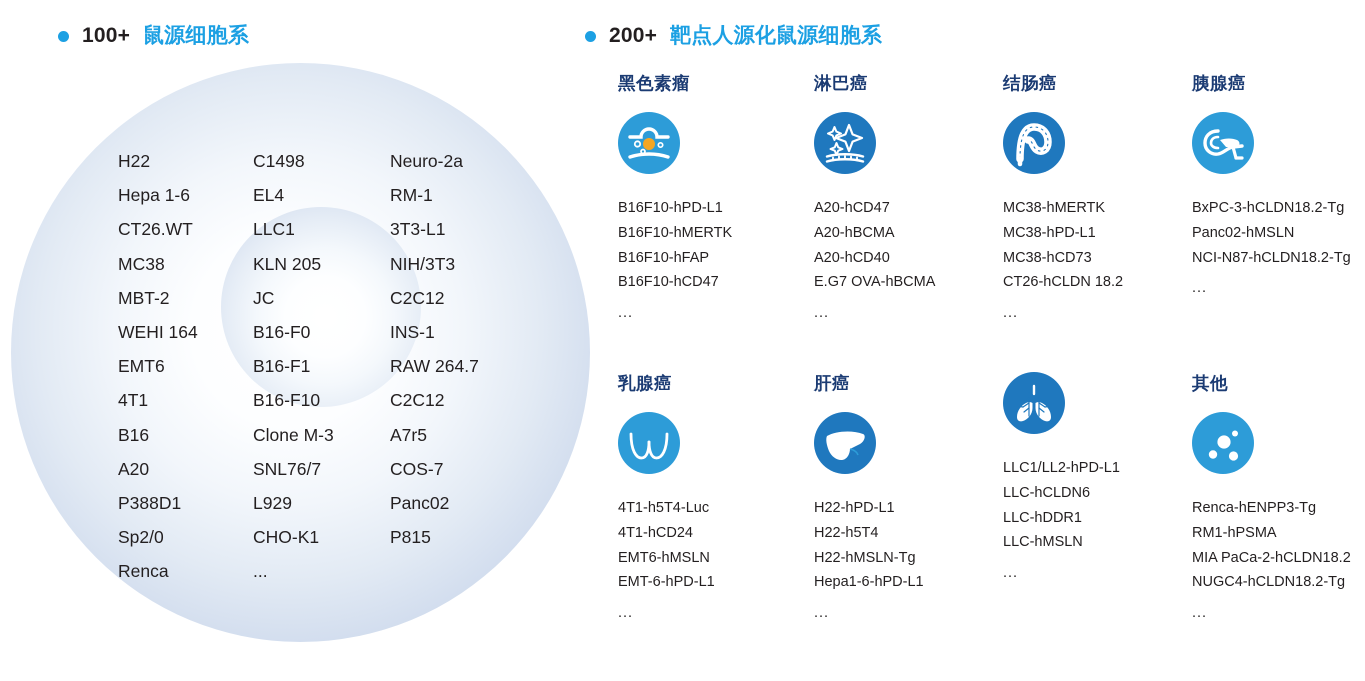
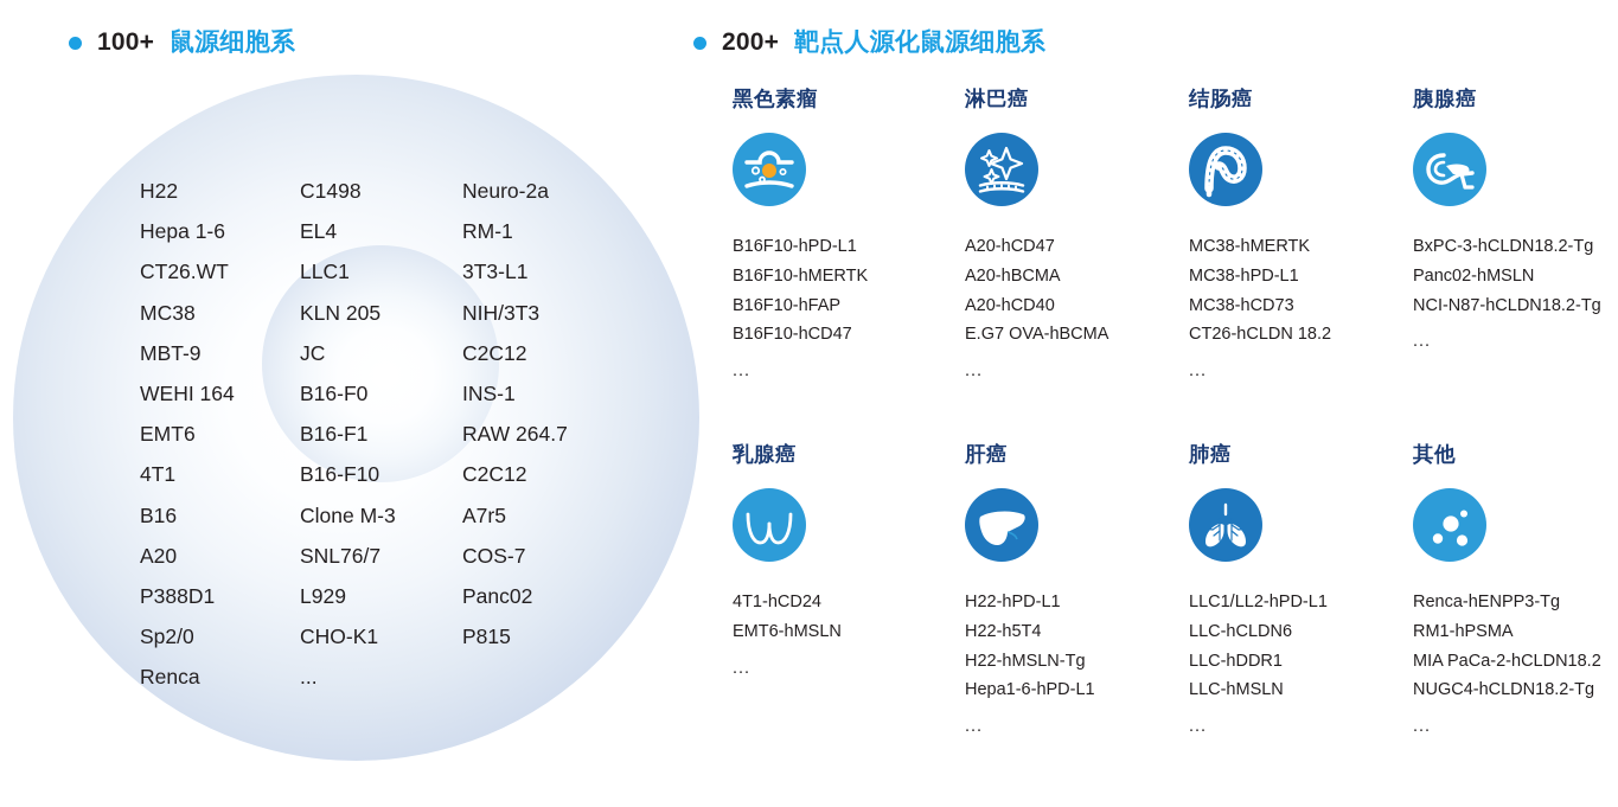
  100+
  鼠源细胞系
  200+
  靶点人源化鼠源细胞系
  H22
  Hepa 1-6
  CT26.WT
  MC38
- MBT-2
+ MBT-9
  WEHI 164
  EMT6
  4T1
  B16
  A20
  P388D1
  Sp2/0
  Renca
  C1498
  EL4
  LLC1
  KLN 205
  JC
  B16-F0
  B16-F1
  B16-F10
  Clone M-3
  SNL76/7
  L929
  CHO-K1
  ...
  Neuro-2a
  RM-1
  3T3-L1
  NIH/3T3
  C2C12
  INS-1
  RAW 264.7
  C2C12
  A7r5
  COS-7
  Panc02
  P815
  黑色素瘤
  B16F10-hPD-L1
  B16F10-hMERTK
  B16F10-hFAP
  B16F10-hCD47
  ...
  淋巴癌
  A20-hCD47
  A20-hBCMA
  A20-hCD40
  E.G7 OVA-hBCMA
  ...
  结肠癌
  MC38-hMERTK
  MC38-hPD-L1
  MC38-hCD73
  CT26-hCLDN 18.2
  ...
  胰腺癌
  BxPC-3-hCLDN18.2-Tg
  Panc02-hMSLN
  NCI-N87-hCLDN18.2-Tg
  ...
  乳腺癌
- 4T1-h5T4-Luc
  4T1-hCD24
  EMT6-hMSLN
- EMT-6-hPD-L1
  ...
  肝癌
  H22-hPD-L1
  H22-h5T4
  H22-hMSLN-Tg
  Hepa1-6-hPD-L1
  ...
+ 肺癌
  LLC1/LL2-hPD-L1
  LLC-hCLDN6
  LLC-hDDR1
  LLC-hMSLN
  ...
  其他
  Renca-hENPP3-Tg
  RM1-hPSMA
  MIA PaCa-2-hCLDN18.2
  NUGC4-hCLDN18.2-Tg
  ...
